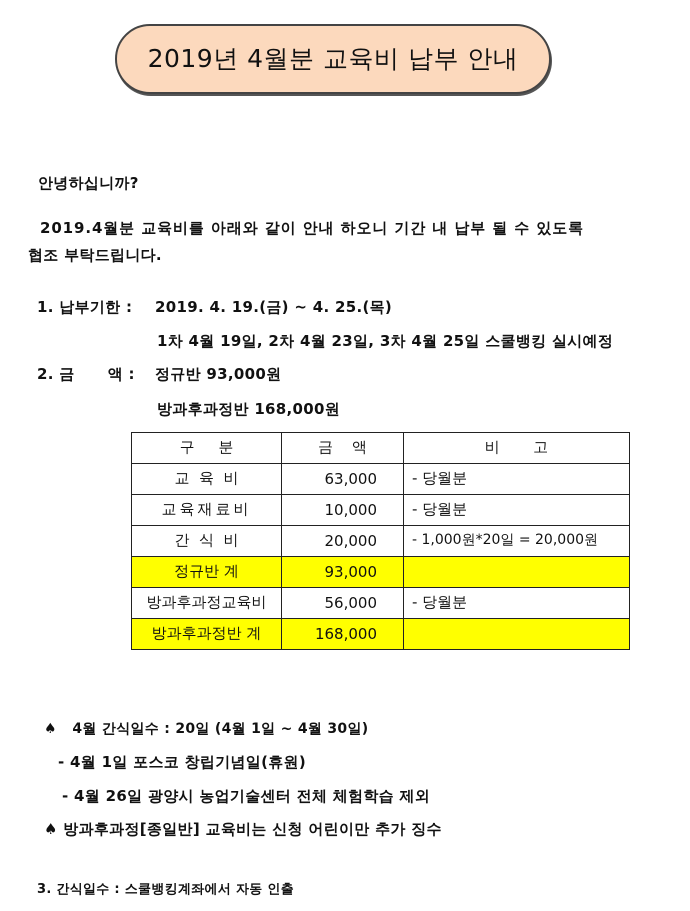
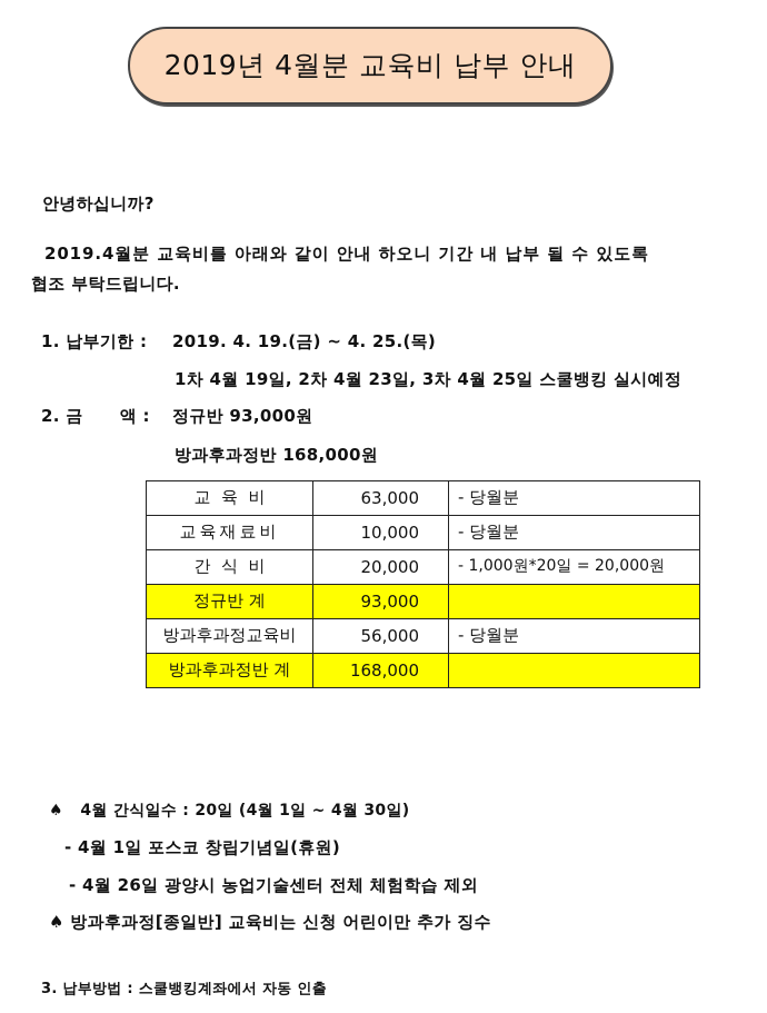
  2019년 4월분 교육비 납부 안내
  안녕하십니까?
  2019.4월분 교육비를 아래와 같이 안내 하오니 기간 내 납부 될 수 있도록
  협조 부탁드립니다.
  1. 납부기한 :
  2019. 4. 19.(금) ~ 4. 25.(목)
  1차 4월 19일, 2차 4월 23일, 3차 4월 25일 스쿨뱅킹 실시예정
  2. 금 액 :
  정규반 93,000원
  방과후과정반 168,000원
- 구 분	금 액	비 고
  교 육 비	63,000	- 당월분
  교육재료비	10,000	- 당월분
  간 식 비	20,000	- 1,000원*20일 = 20,000원
  정규반 계	93,000
  방과후과정교육비	56,000	- 당월분
  방과후과정반 계	168,000
  ♠ 4월 간식일수 : 20일 (4월 1일 ~ 4월 30일)
  - 4월 1일 포스코 창립기념일(휴원)
  - 4월 26일 광양시 농업기술센터 전체 체험학습 제외
  ♠ 방과후과정[종일반] 교육비는 신청 어린이만 추가 징수
- 3. 간식일수 : 스쿨뱅킹계좌에서 자동 인출
+ 3. 납부방법 : 스쿨뱅킹계좌에서 자동 인출
